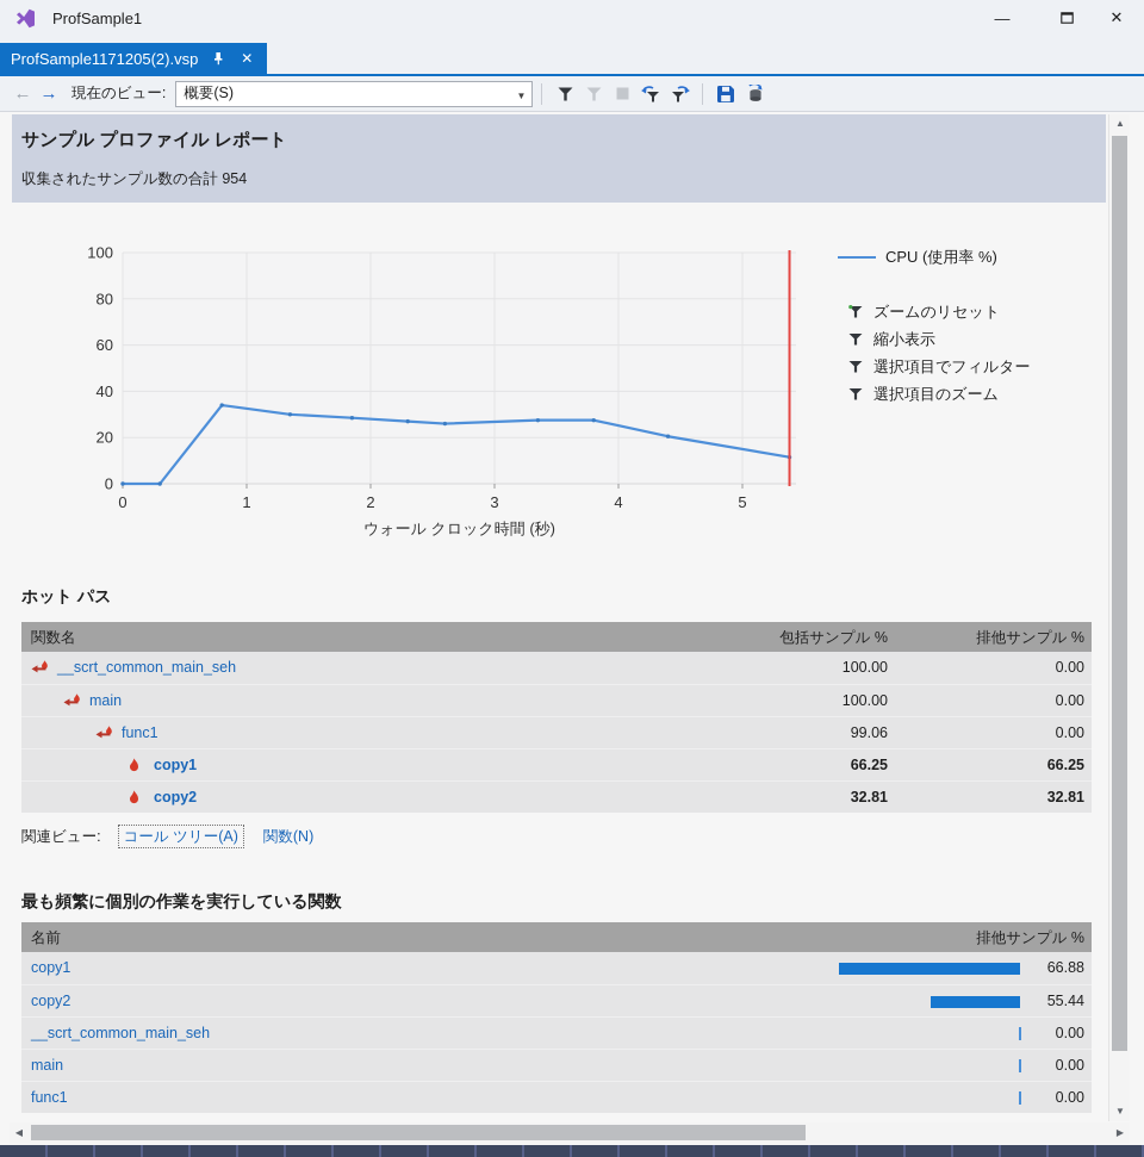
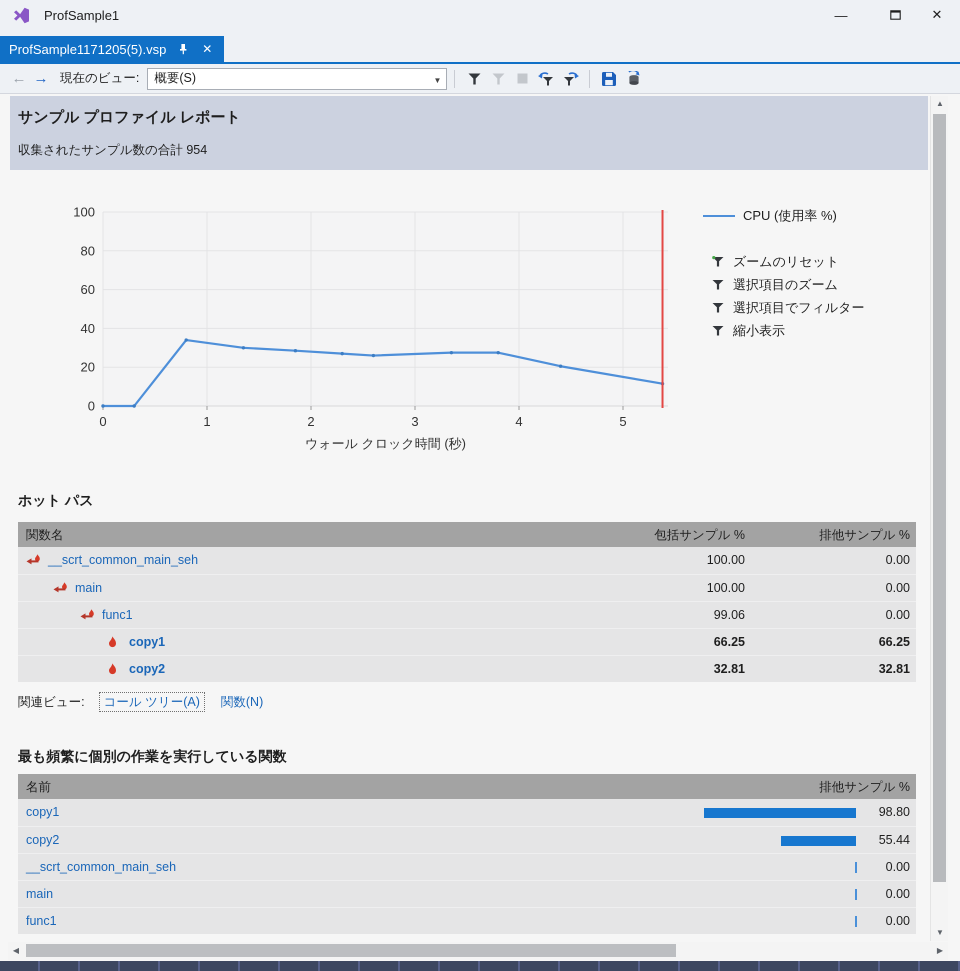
  ProfSample1
  —
  ✕
- ProfSample1171205(2).vsp
+ ProfSample1171205(5).vsp
  ✕
  ←
  →
  現在のビュー:
  概要(S)
  ▼
  サンプル プロファイル レポート
  収集されたサンプル数の合計 954
  0
  20
  40
  60
  80
  100
  0
  1
  2
  3
  4
  5
  ウォール クロック時間 (秒)
  CPU (使用率 %)
  ズームのリセット
- 縮小表示
+ 選択項目のズーム
  選択項目でフィルター
- 選択項目のズーム
+ 縮小表示
  ホット パス
  関数名
  包括サンプル %
  排他サンプル %
  __scrt_common_main_seh
  100.00
  0.00
  main
  100.00
  0.00
  func1
  99.06
  0.00
  copy1
  66.25
  66.25
  copy2
  32.81
  32.81
  関連ビュー:
  コール ツリー(A) 関数(N)
  最も頻繁に個別の作業を実行している関数
  名前
  排他サンプル %
  copy1
- 66.88
+ 98.80
  copy2
  55.44
  __scrt_common_main_seh
  0.00
  main
  0.00
  func1
  0.00
  ▲
  ▼
  ◀
  ▶
